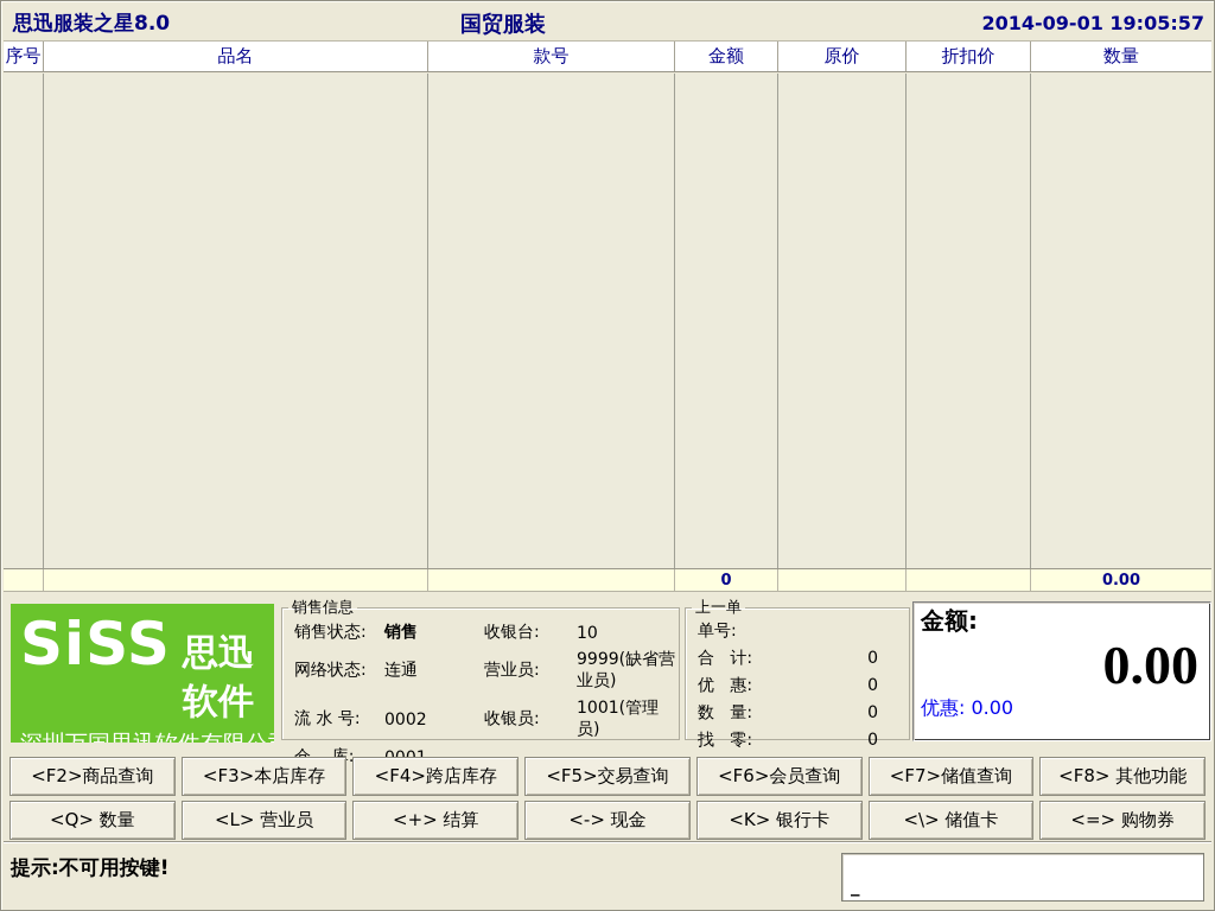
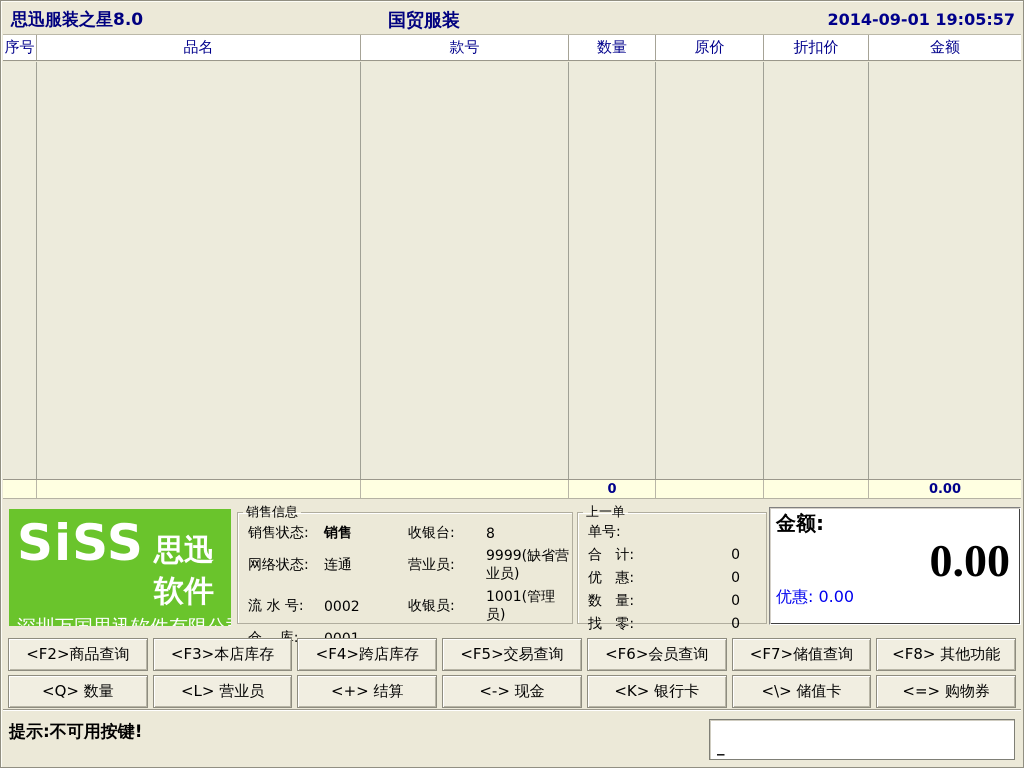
  思迅服装之星8.0
  国贸服装
  2014-09-01 19:05:57
  序号
  品名
  款号
- 金额
+ 数量
  原价
  折扣价
- 数量
+ 金额
  0
  0.00
  SiSS
  思迅软件
  销售信息
  销售状态:
  销售
  收银台:
- 10
+ 8
  网络状态:
  连通
  营业员:
  9999(缺省营业员)
  流 水 号:
  0002
  收银员:
  1001(管理员)
  上一单
  单号:
  合 计:
  0
  优 惠:
  0
  数 量:
  0
  找 零:
  0
  金额:
  0.00
  优惠: 0.00
  <F2>商品查询
  <F3>本店库存
  <F4>跨店库存
  <F5>交易查询
  <F6>会员查询
  <F7>储值查询
  <F8> 其他功能
  <Q> 数量
  <L> 营业员
  <+> 结算
  <-> 现金
  <K> 银行卡
  <\> 储值卡
  <=> 购物券
  提示:不可用按键!
  _
